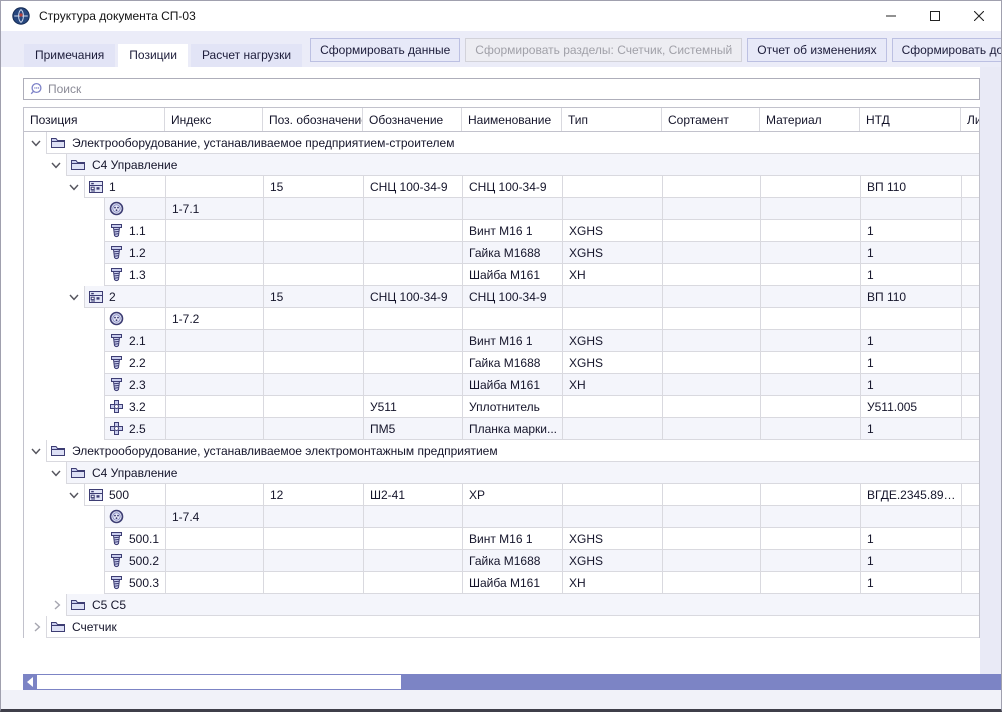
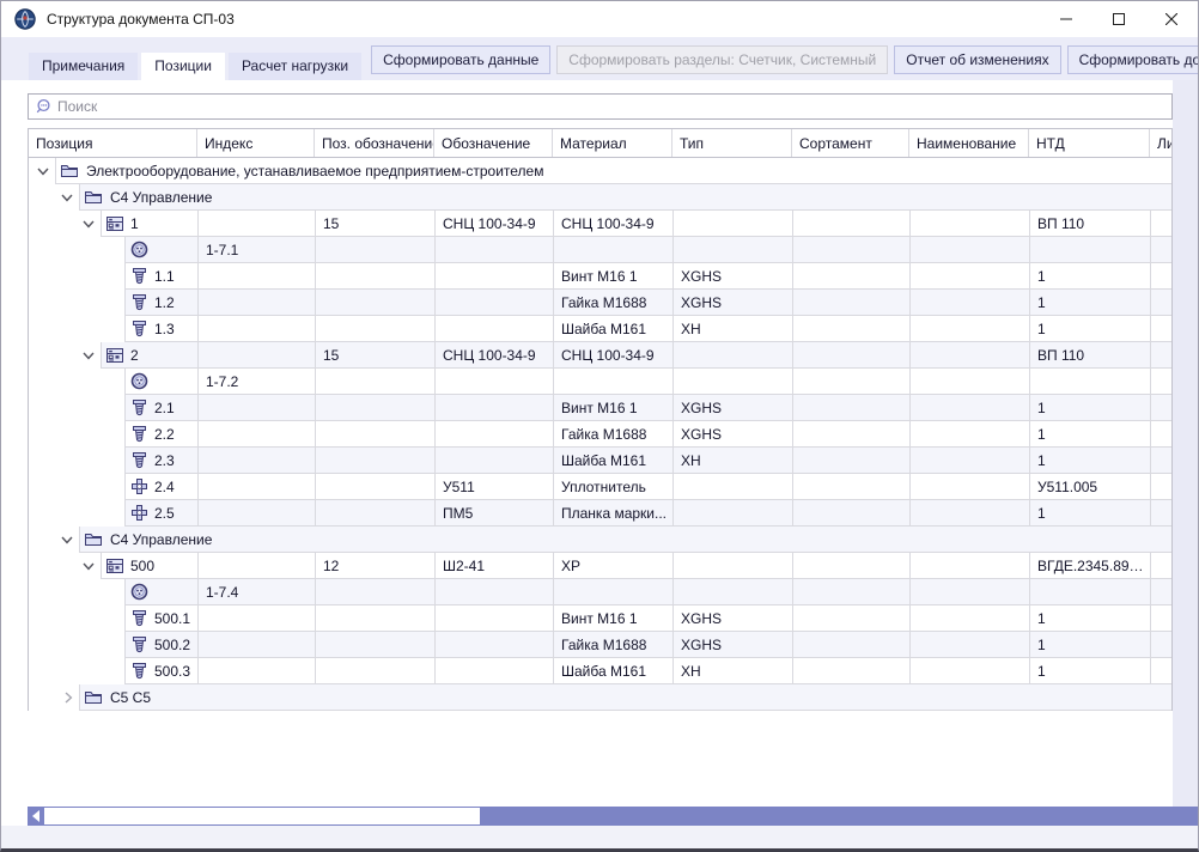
  Структура документа СП-03
  Примечания
  Позиции
  Расчет нагрузки
  Сформировать данные
  Сформировать разделы: Счетчик, Системный
  Отчет об изменениях
  Сформировать до
  Поиск
  Позиция
  Индекс
  Поз. обозначени
  Обозначение
- Наименование
+ Материал
  Тип
  Сортамент
- Материал
+ Наименование
  НТД
  Ли
  Электрооборудование, устанавливаемое предприятием-строителем
  С4 Управление
  1
  15
  СНЦ 100-34-9
  СНЦ 100-34-9
  ВП 110
  1-7.1
  1.1
  Винт М16 1
  XGHS
  1
  1.2
  Гайка М1688
  XGHS
  1
  1.3
  Шайба М161
  ХН
  1
  2
  15
  СНЦ 100-34-9
  СНЦ 100-34-9
  ВП 110
  1-7.2
  2.1
  Винт М16 1
  XGHS
  1
  2.2
  Гайка М1688
  XGHS
  1
  2.3
  Шайба М161
  ХН
  1
- 3.2
+ 2.4
  У511
  Уплотнитель
  У511.005
  2.5
  ПМ5
  Планка марки...
  1
- Электрооборудование, устанавливаемое электромонтажным предприятием
  С4 Управление
  500
  12
  Ш2-41
  ХР
  ВГДЕ.2345.897 Т
  1-7.4
  500.1
  Винт М16 1
  XGHS
  1
  500.2
  Гайка М1688
  XGHS
  1
  500.3
  Шайба М161
  ХН
  1
  С5 С5
- Счетчик
